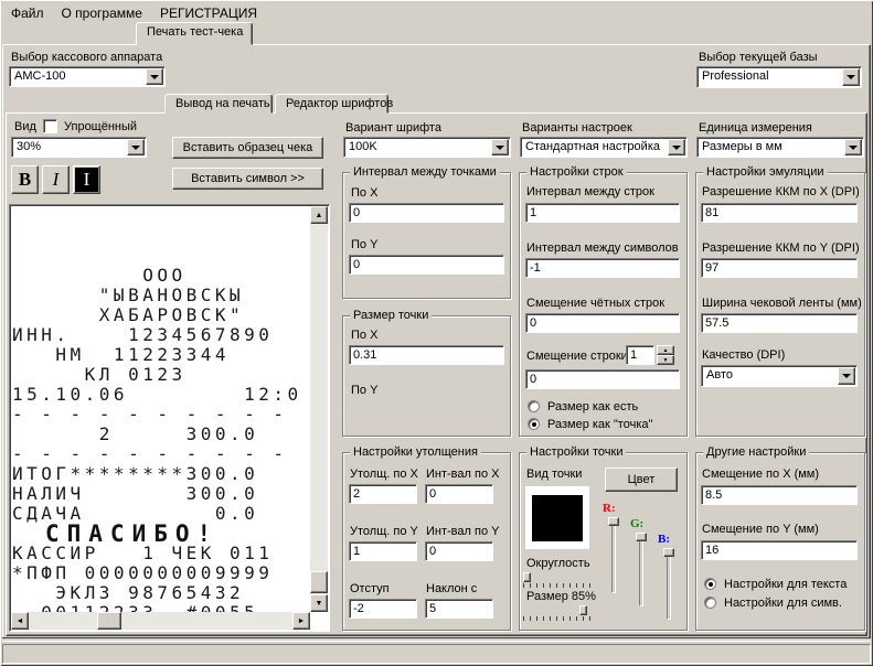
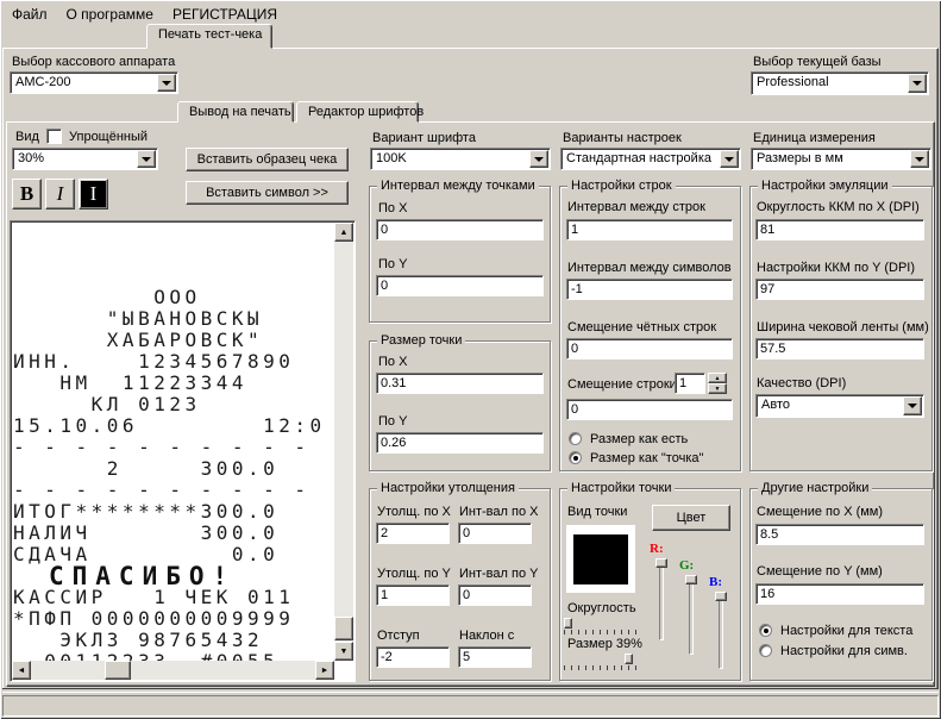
  Файл
  О программе
  РЕГИСТРАЦИЯ
  Печать тест-чека
  Выбор кассового аппарата
- АМС-100
+ АМС-200
  Выбор текущей базы
  Professional
  Вывод на печать
  Редактор шрифтов
  Вид
  Упрощённый
  30%
  B
  I
  I
  Вставить образец чека
  Вставить символ >>
  ООО
  "ЫВАНОВСКЫ
  ХАБАРОВСК"
  ИНН. 1234567890
  НМ 11223344
  КЛ 0123
  15.10.06 12:0
  - - - - - - - - - -
  2 300.0
  - - - - - - - - - -
  ИТОГ********300.0
  НАЛИЧ 300.0
  СДАЧА 0.0
  СПАСИБО!
  КАССИР 1 ЧЕК 011
  *ПФП 0000000009999
  ЭКЛЗ 98765432
  Вариант шрифта
  100K
  Интервал между точками
  По X
  0
  По Y
  0
  Размер точки
  По X
  0.31
  По Y
+ 0.26
  Настройки утолщения
  Утолщ. по X
  Инт-вал по X
  2
  0
  Утолщ. по Y
  Инт-вал по Y
  1
  0
  Отступ
  Наклон с
  -2
  5
  Варианты настроек
  Стандартная настройка
  Настройки строк
  Интервал между строк
  1
  Интервал между символов
  -1
  Смещение чётных строк
  0
  Смещение строки
  1
  0
  Размер как есть
  Размер как "точка"
  Настройки точки
  Вид точки
  Цвет
  R:
  G:
  B:
  Округлость
- Размер 85%
+ Размер 39%
  Единица измерения
  Размеры в мм
  Настройки эмуляции
- Разрешение ККМ по X (DPI)
+ Округлость ККМ по X (DPI)
  81
- Разрешение ККМ по Y (DPI)
+ Настройки ККМ по Y (DPI)
  97
  Ширина чековой ленты (мм)
  57.5
  Качество (DPI)
  Авто
  Другие настройки
  Смещение по X (мм)
  8.5
  Смещение по Y (мм)
  16
  Настройки для текста
  Настройки для симв.
